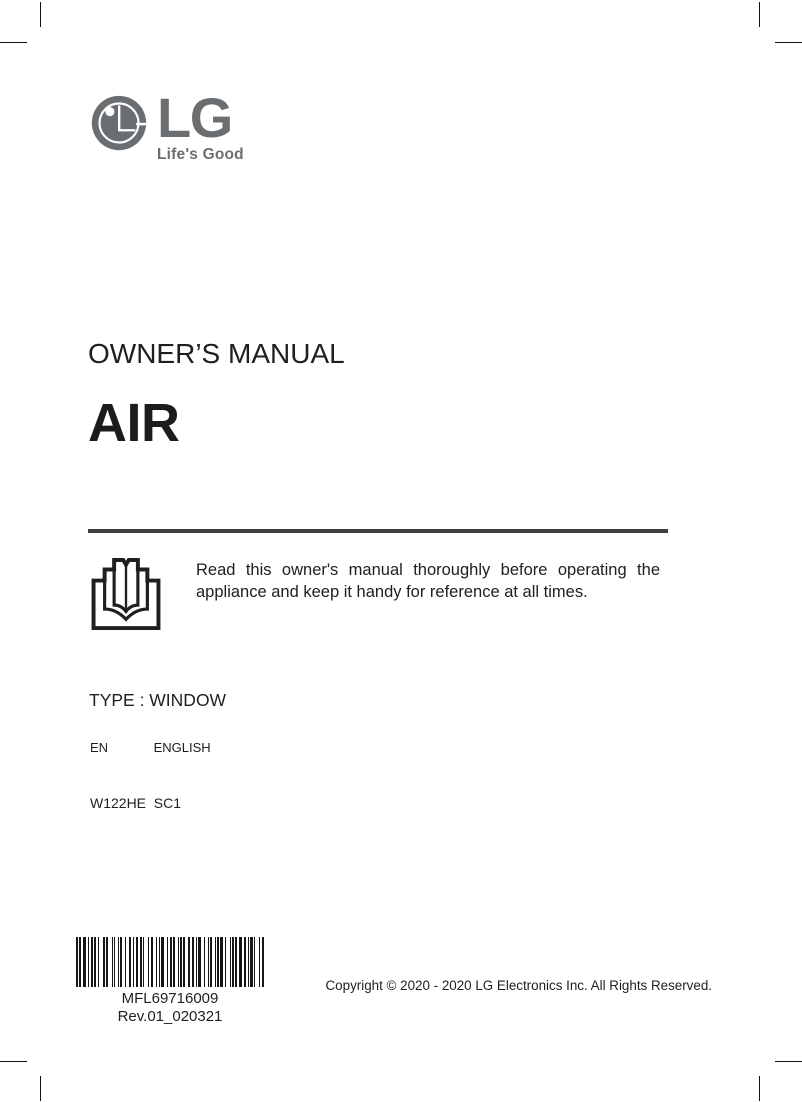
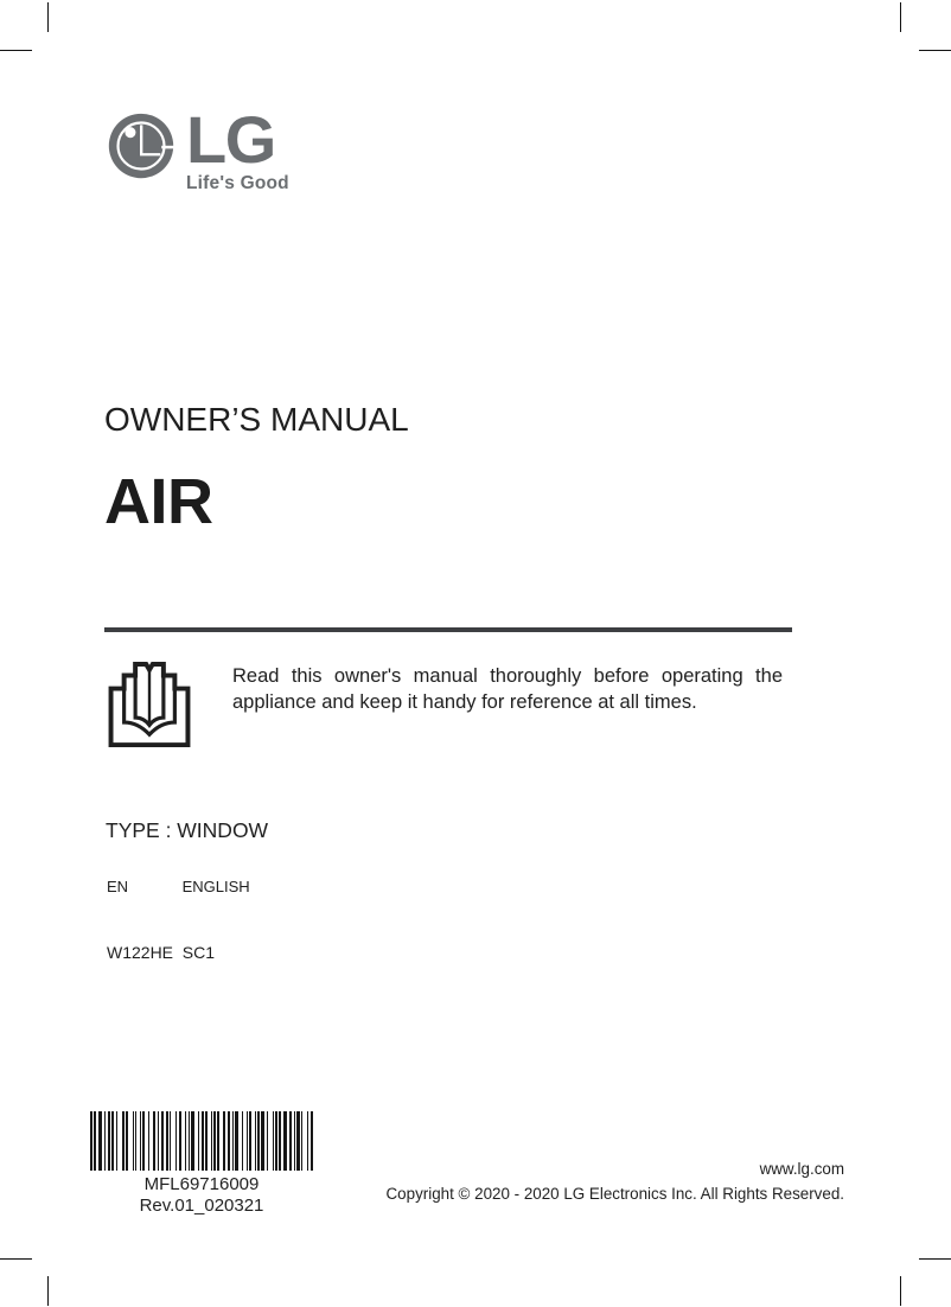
  LG
  Life's Good
  OWNER’S MANUAL
  AIR
  Read this owner's manual thoroughly before operating the appliance and keep it handy for reference at all times.
  TYPE : WINDOW
  EN ENGLISH
  W122HE SC1
  MFL69716009
  Rev.01_020321
+ www.lg.com
  Copyright © 2020 - 2020 LG Electronics Inc. All Rights Reserved.
